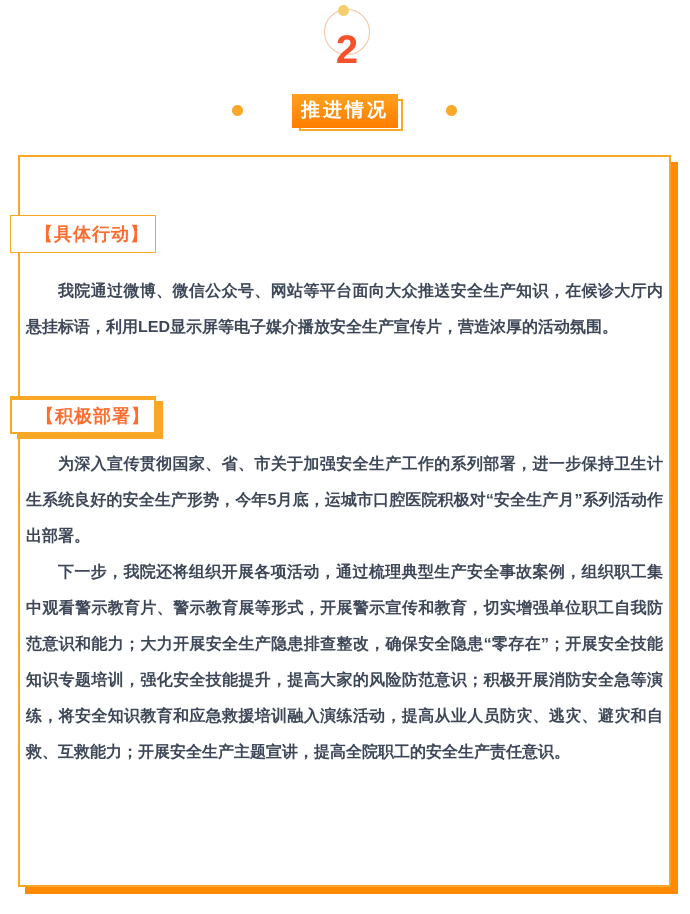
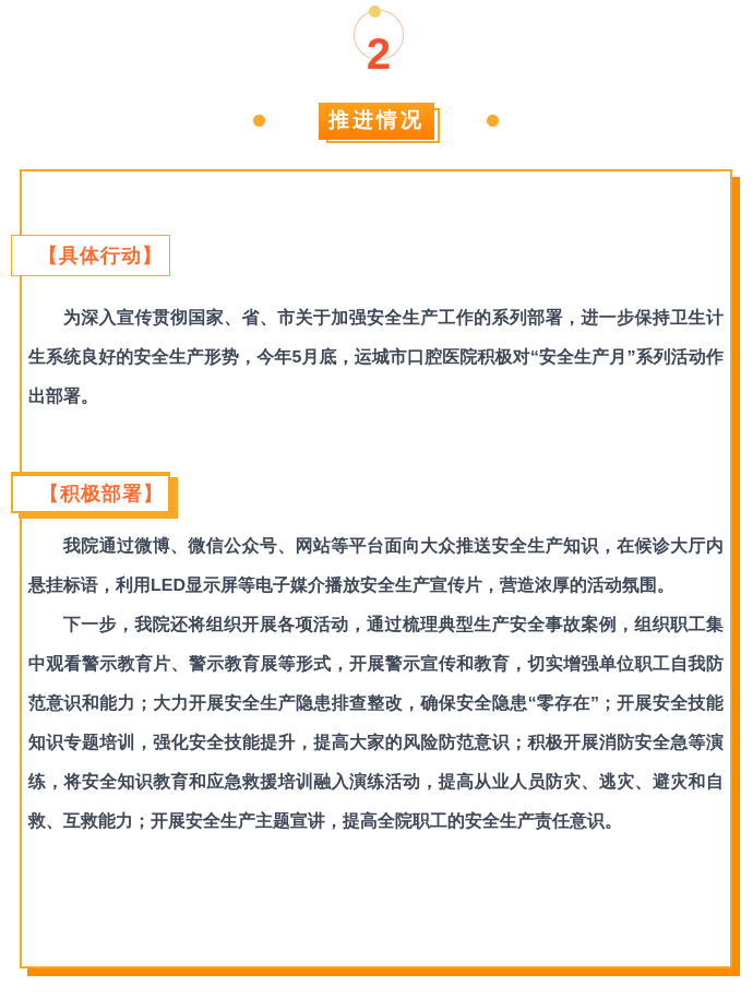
  2
  推进情况
  【具体行动】
- 我院通过微博、微信公众号、网站等平台面向大众推送安全生产知识，在候诊大厅内悬挂标语，利用LED显示屏等电子媒介播放安全生产宣传片，营造浓厚的活动氛围。
+ 为深入宣传贯彻国家、省、市关于加强安全生产工作的系列部署，进一步保持卫生计生系统良好的安全生产形势，今年5月底，运城市口腔医院积极对“安全生产月”系列活动作出部署。
  【积极部署】
- 为深入宣传贯彻国家、省、市关于加强安全生产工作的系列部署，进一步保持卫生计生系统良好的安全生产形势，今年5月底，运城市口腔医院积极对“安全生产月”系列活动作出部署。
+ 我院通过微博、微信公众号、网站等平台面向大众推送安全生产知识，在候诊大厅内悬挂标语，利用LED显示屏等电子媒介播放安全生产宣传片，营造浓厚的活动氛围。
  下一步，我院还将组织开展各项活动，通过梳理典型生产安全事故案例，组织职工集中观看警示教育片、警示教育展等形式，开展警示宣传和教育，切实增强单位职工自我防范意识和能力；大力开展安全生产隐患排查整改，确保安全隐患“零存在”；开展安全技能知识专题培训，强化安全技能提升，提高大家的风险防范意识；积极开展消防安全急等演练，将安全知识教育和应急救援培训融入演练活动，提高从业人员防灾、逃灾、避灾和自救、互救能力；开展安全生产主题宣讲，提高全院职工的安全生产责任意识。
